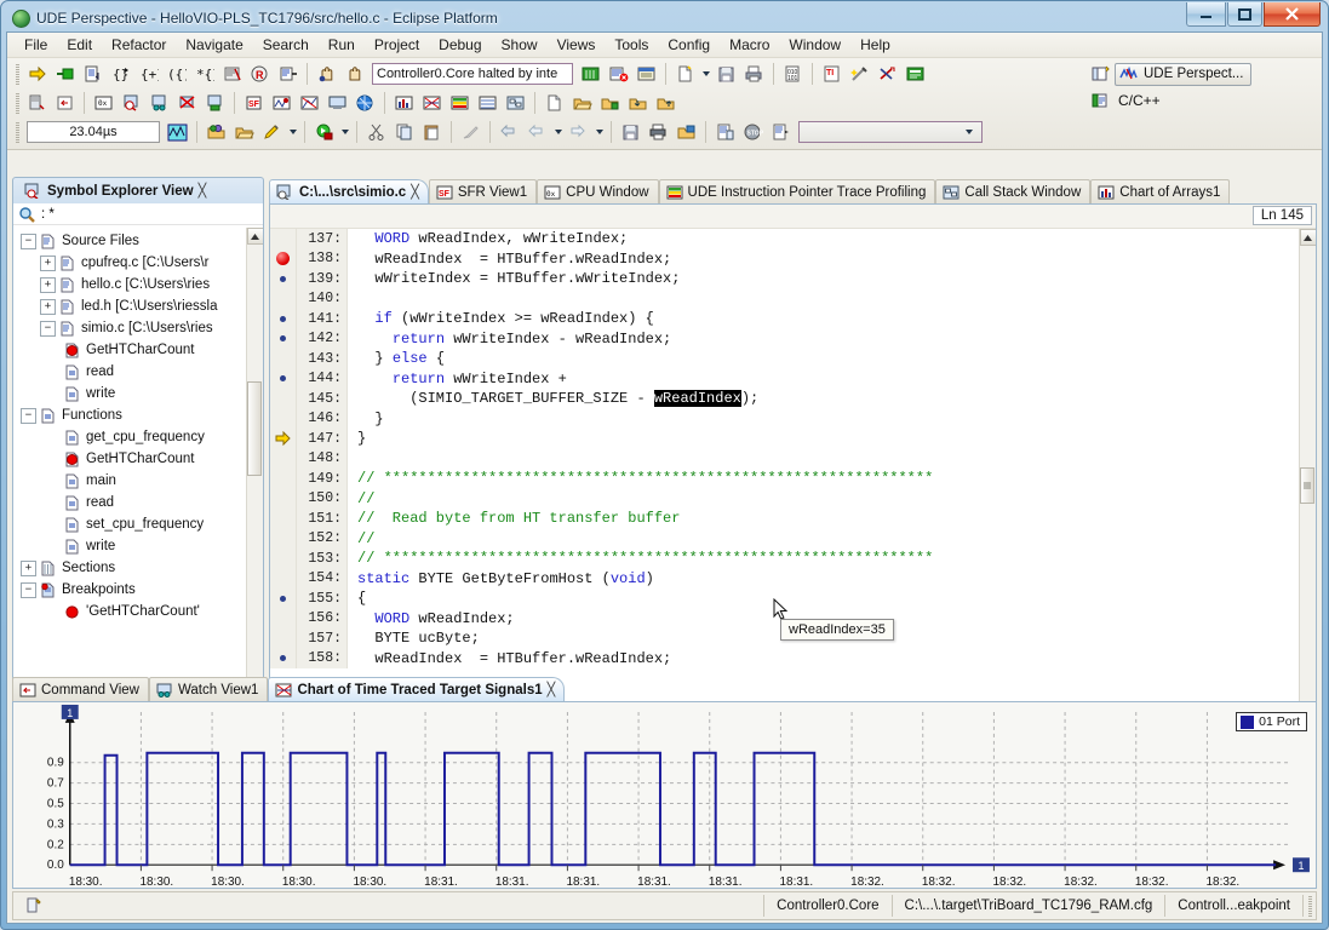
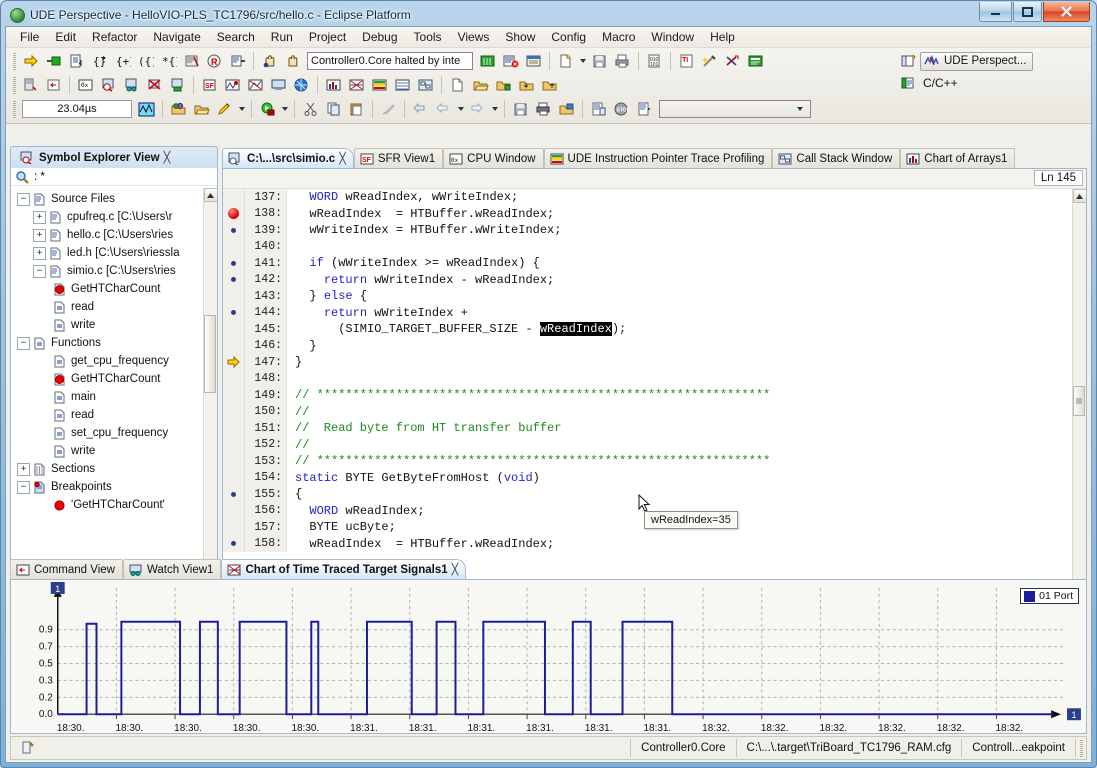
  UDE Perspective - HelloVIO-PLS_TC1796/src/hello.c - Eclipse Platform
  File
  Edit
  Refactor
  Navigate
  Search
  Run
  Project
  Debug
- Show
+ Tools
  Views
- Tools
+ Show
  Config
  Macro
  Window
  Help
  {}
  R
  Controller0.Core halted by inte
  23.04µs
  UDE Perspect...
  C/C++
  Symbol Explorer View
  ╳
  : *
  −
  Source Files
  +
  cpufreq.c [C:\Users\r
  +
  hello.c [C:\Users\ries
  +
  led.h [C:\Users\riessla
  −
  simio.c [C:\Users\ries
  GetHTCharCount
  read
  write
  −
  Functions
  get_cpu_frequency
  GetHTCharCount
  main
  read
  set_cpu_frequency
  write
  +
  Sections
  −
  Breakpoints
  'GetHTCharCount'
  C:\...\src\simio.c
  ╳
  SFR View1
  CPU Window
  UDE Instruction Pointer Trace Profiling
  Call Stack Window
  Chart of Arrays1
  Ln 145
  137:
  WORD wReadIndex, wWriteIndex;
  138:
  wReadIndex = HTBuffer.wReadIndex;
  139:
  wWriteIndex = HTBuffer.wWriteIndex;
  140:
  141:
  if (wWriteIndex >= wReadIndex) {
  142:
  return wWriteIndex - wReadIndex;
  143:
  } else {
  144:
  return wWriteIndex +
  145:
  (SIMIO_TARGET_BUFFER_SIZE - wReadIndex);
  146:
  }
  147:
  }
  148:
  149:
  // ***************************************************************
  150:
  //
  151:
  // Read byte from HT transfer buffer
  152:
  //
  153:
  // ***************************************************************
  154:
  static BYTE GetByteFromHost (void)
  155:
  {
  156:
  WORD wReadIndex;
  157:
  BYTE ucByte;
  158:
  wReadIndex = HTBuffer.wReadIndex;
  wReadIndex=35
  Command View
  Watch View1
  Chart of Time Traced Target Signals1
  ╳
  0.0
  0.2
  0.3
  0.5
  0.7
  0.9
  18:30.
  18:30.
  18:30.
  18:30.
  18:30.
  18:31.
  18:31.
  18:31.
  18:31.
  18:31.
  18:31.
  18:32.
  18:32.
  18:32.
  18:32.
  18:32.
  18:32.
  1
  1
  01 Port
  Controller0.Core
  C:\...\.target\TriBoard_TC1796_RAM.cfg
  Controll...eakpoint
